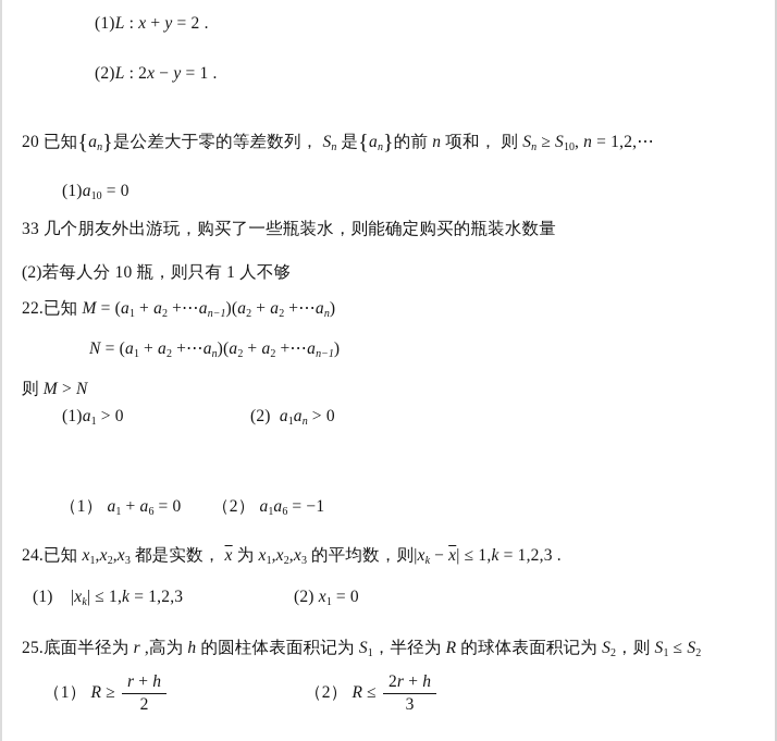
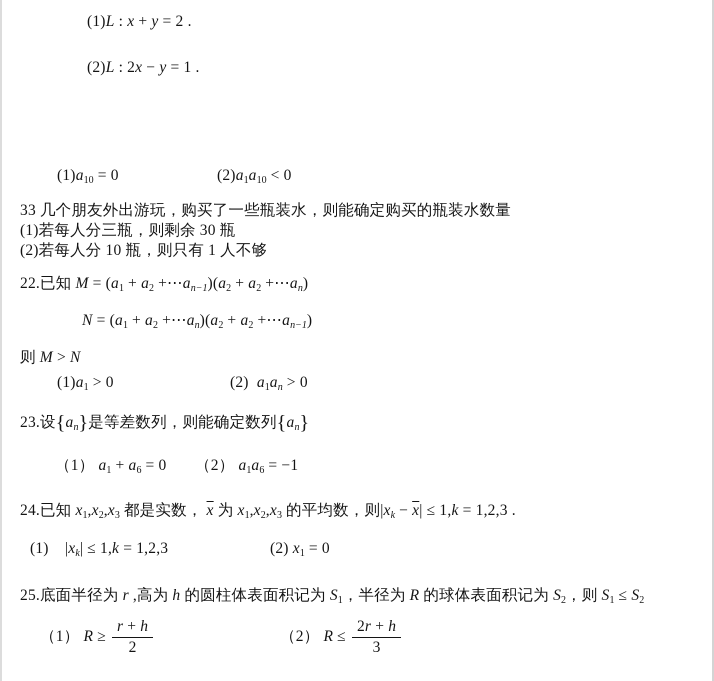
  (1)L : x + y = 2 .
  (2)L : 2x − y = 1 .
- 20 已知{an}是公差大于零的等差数列， Sn 是{an}的前 n 项和， 则 Sn ≥ S10, n = 1,2,⋯
  (1)a10 = 0
+ (2)a1a10 < 0
  33 几个朋友外出游玩，购买了一些瓶装水，则能确定购买的瓶装水数量
+ (1)若每人分三瓶，则剩余 30 瓶
  (2)若每人分 10 瓶，则只有 1 人不够
  22.已知 M = (a1 + a2 +⋯an−1)(a2 + a2 +⋯an)
  N = (a1 + a2 +⋯an)(a2 + a2 +⋯an−1)
  则 M > N
  (1)a1 > 0
  (2) a1an > 0
+ 23.设{an}是等差数列，则能确定数列{an}
  （1） a1 + a6 = 0
  （2） a1a6 = −1
  24.已知 x1,x2,x3 都是实数， x 为 x1,x2,x3 的平均数，则|xk − x| ≤ 1,k = 1,2,3 .
  (1) |xk| ≤ 1,k = 1,2,3
  (2) x1 = 0
  25.底面半径为 r ,高为 h 的圆柱体表面积记为 S1，半径为 R 的球体表面积记为 S2，则 S1 ≤ S2
  （1） R ≥
  r + h
  2
  （2） R ≤
  2r + h
  3
